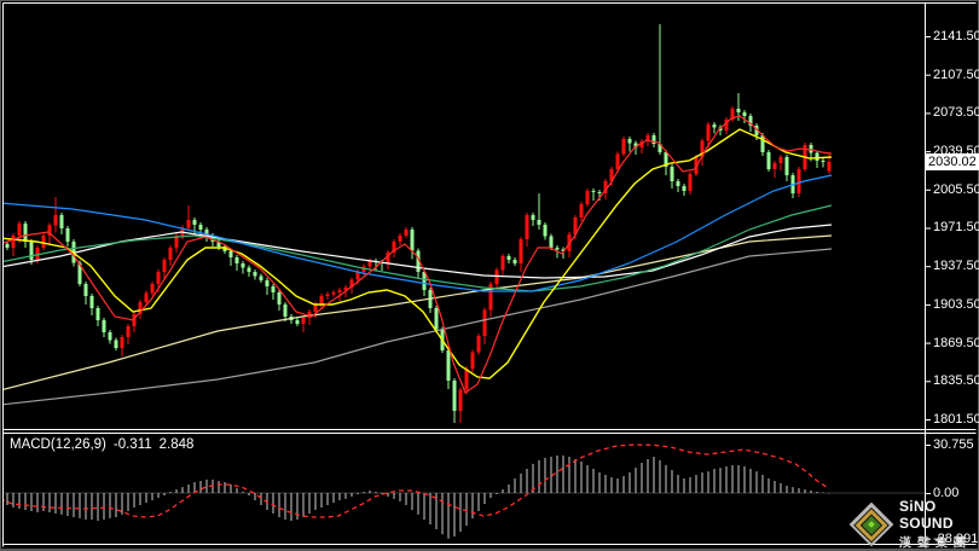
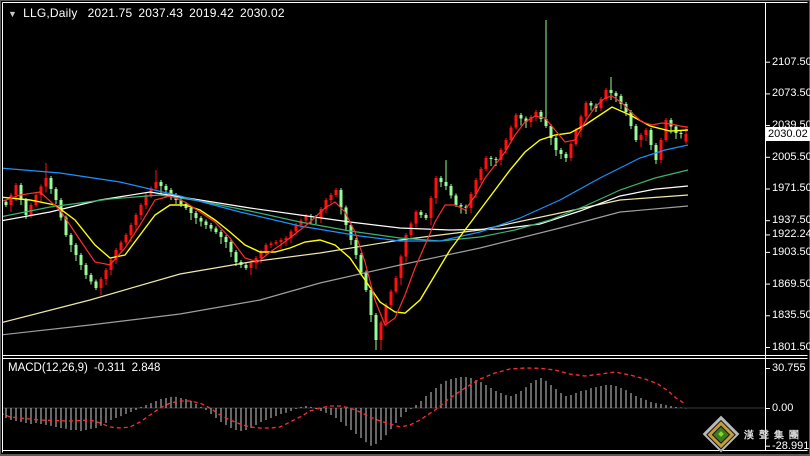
+ ▼ LLG,Daily 2021.75 2037.43 2019.42 2030.02
  MACD(12,26,9) -0.311 2.848
  2030.02
- 2141.50
+ 1922.24
  2107.50
  2073.50
  2039.50
  2005.50
  1971.50
  1937.50
  1903.50
  1869.50
  1835.50
  1801.50
  30.755
  0.00
  -28.991
- SiNO SOUND
  漢聲集團
